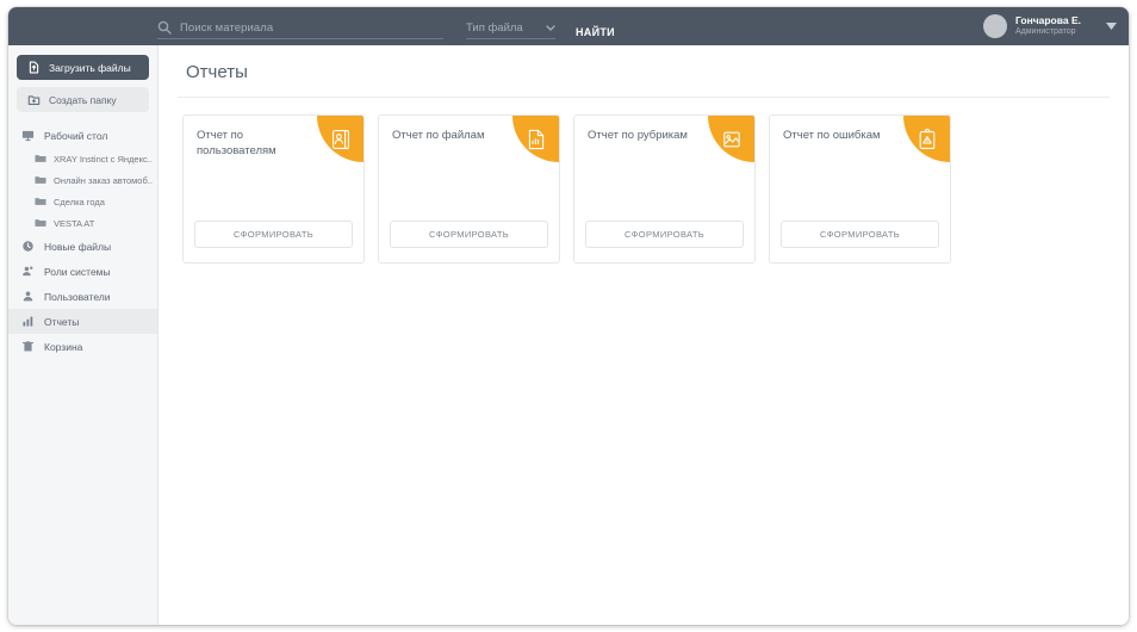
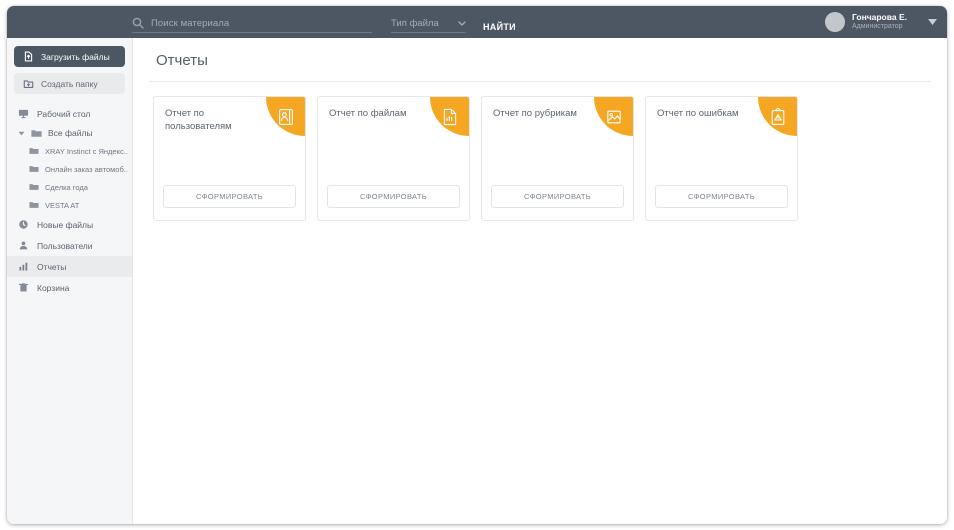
  Поиск материала
  Тип файла
  НАЙТИ
  Гончарова Е.
  Загрузить файлы
  Создать папку
  Рабочий стол
+ Все файлы
  XRAY Instinct с Яндекс..
  Онлайн заказ автомоб..
  Сделка года
  VESTA AT
  Новые файлы
- Роли системы
  Пользователи
  Отчеты
  Корзина
  Отчеты
  Отчет по пользователям
  СФОРМИРОВАТЬ
  Отчет по файлам
  СФОРМИРОВАТЬ
  Отчет по рубрикам
  СФОРМИРОВАТЬ
  Отчет по ошибкам
  СФОРМИРОВАТЬ
